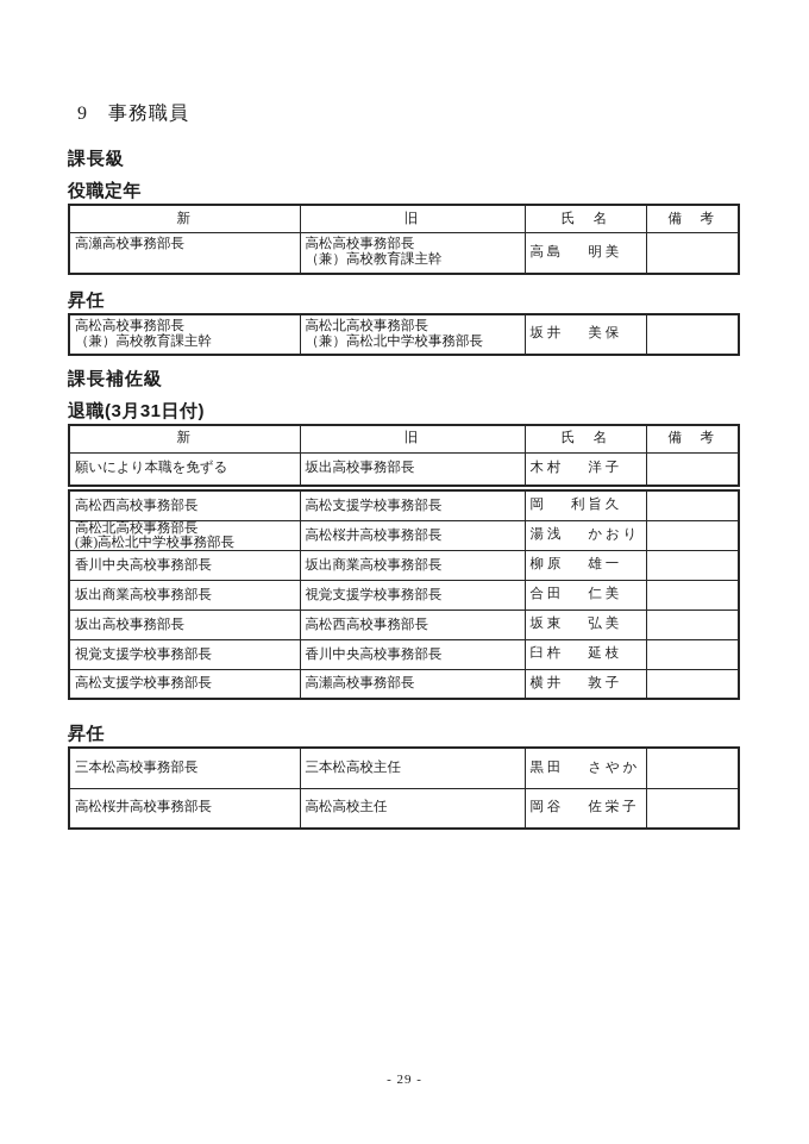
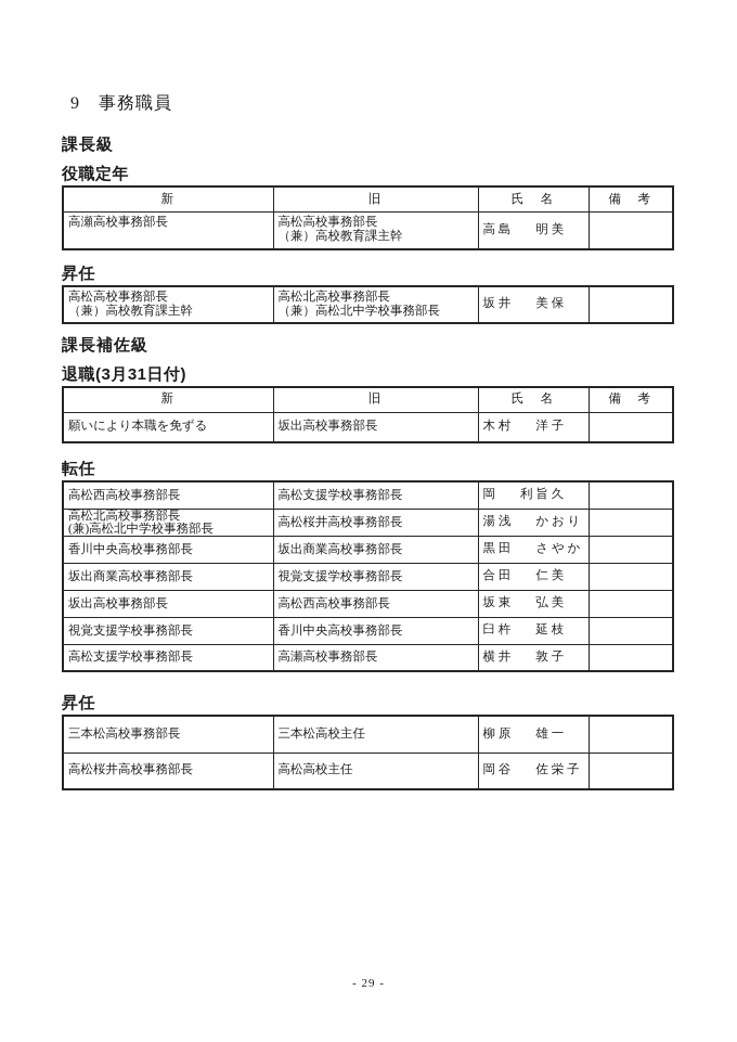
  9 事務職員
  課長級
  役職定年
  新	旧	氏 名	備 考
  高瀬高校事務部長	高松高校事務部長（兼）高校教育課主幹	高 島 明 美
  昇任
  高松高校事務部長（兼）高校教育課主幹	高松北高校事務部長（兼）高松北中学校事務部長	坂 井 美 保
  課長補佐級
  退職(3月31日付)
  新	旧	氏 名	備 考
  願いにより本職を免ずる	坂出高校事務部長	木 村 洋 子
+ 転任
  高松西高校事務部長	高松支援学校事務部長	岡 利 旨 久
  高松北高校事務部長(兼)高松北中学校事務部長	高松桜井高校事務部長	湯 浅 か お り
- 香川中央高校事務部長	坂出商業高校事務部長	柳 原 雄 一
+ 香川中央高校事務部長	坂出商業高校事務部長	黒 田 さ や か
  坂出商業高校事務部長	視覚支援学校事務部長	合 田 仁 美
  坂出高校事務部長	高松西高校事務部長	坂 東 弘 美
  視覚支援学校事務部長	香川中央高校事務部長	臼 杵 延 枝
  高松支援学校事務部長	高瀬高校事務部長	横 井 敦 子
  昇任
- 三本松高校事務部長	三本松高校主任	黒 田 さ や か
+ 三本松高校事務部長	三本松高校主任	柳 原 雄 一
  高松桜井高校事務部長	高松高校主任	岡 谷 佐 栄 子
  - 29 -
